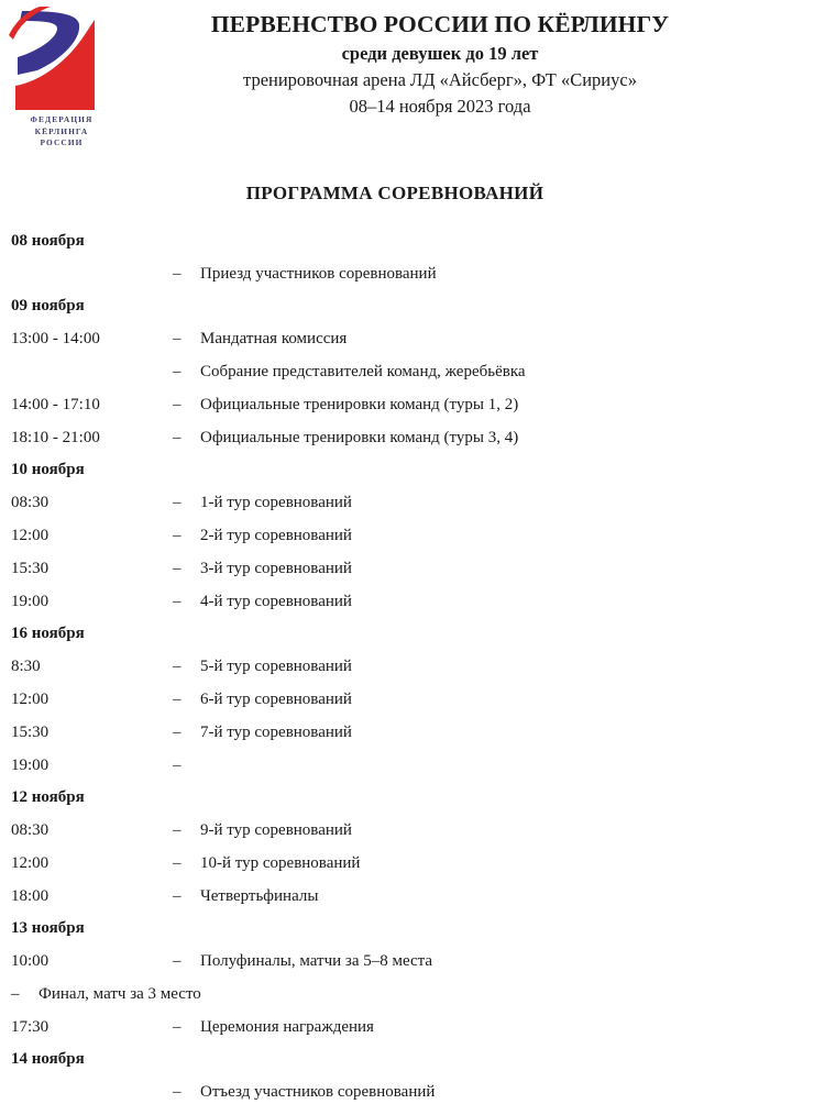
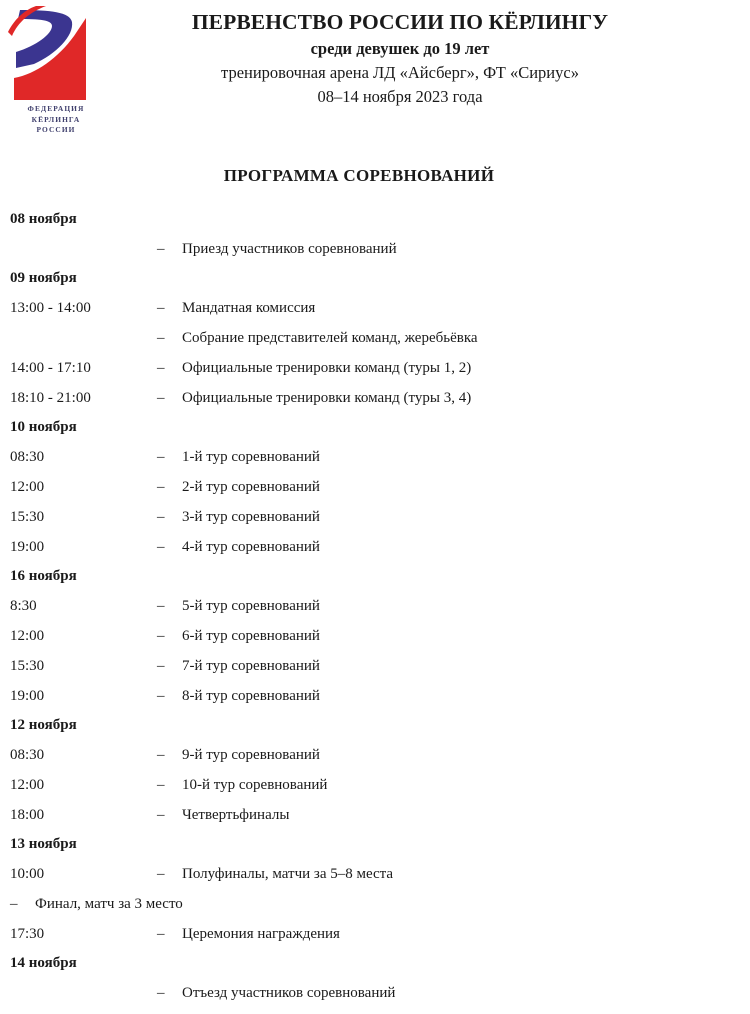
  ФЕДЕРАЦИЯ
  КЁРЛИНГА
  РОССИИ
  ПЕРВЕНСТВО РОССИИ ПО КЁРЛИНГУ
  среди девушек до 19 лет
  тренировочная арена ЛД «Айсберг», ФТ «Сириус»
  08–14 ноября 2023 года
  ПРОГРАММА СОРЕВНОВАНИЙ
  08 ноября
  –
  Приезд участников соревнований
  09 ноября
  13:00 - 14:00
  –
  Мандатная комиссия
  –
  Собрание представителей команд, жеребьёвка
  14:00 - 17:10
  –
  Официальные тренировки команд (туры 1, 2)
  18:10 - 21:00
  –
  Официальные тренировки команд (туры 3, 4)
  10 ноября
  08:30
  –
  1-й тур соревнований
  12:00
  –
  2-й тур соревнований
  15:30
  –
  3-й тур соревнований
  19:00
  –
  4-й тур соревнований
  16 ноября
  8:30
  –
  5-й тур соревнований
  12:00
  –
  6-й тур соревнований
  15:30
  –
  7-й тур соревнований
  19:00
  –
+ 8-й тур соревнований
  12 ноября
  08:30
  –
  9-й тур соревнований
  12:00
  –
  10-й тур соревнований
  18:00
  –
  Четвертьфиналы
  13 ноября
  10:00
  –
  Полуфиналы, матчи за 5–8 места
  –
  Финал, матч за 3 место
  17:30
  –
  Церемония награждения
  14 ноября
  –
  Отъезд участников соревнований
